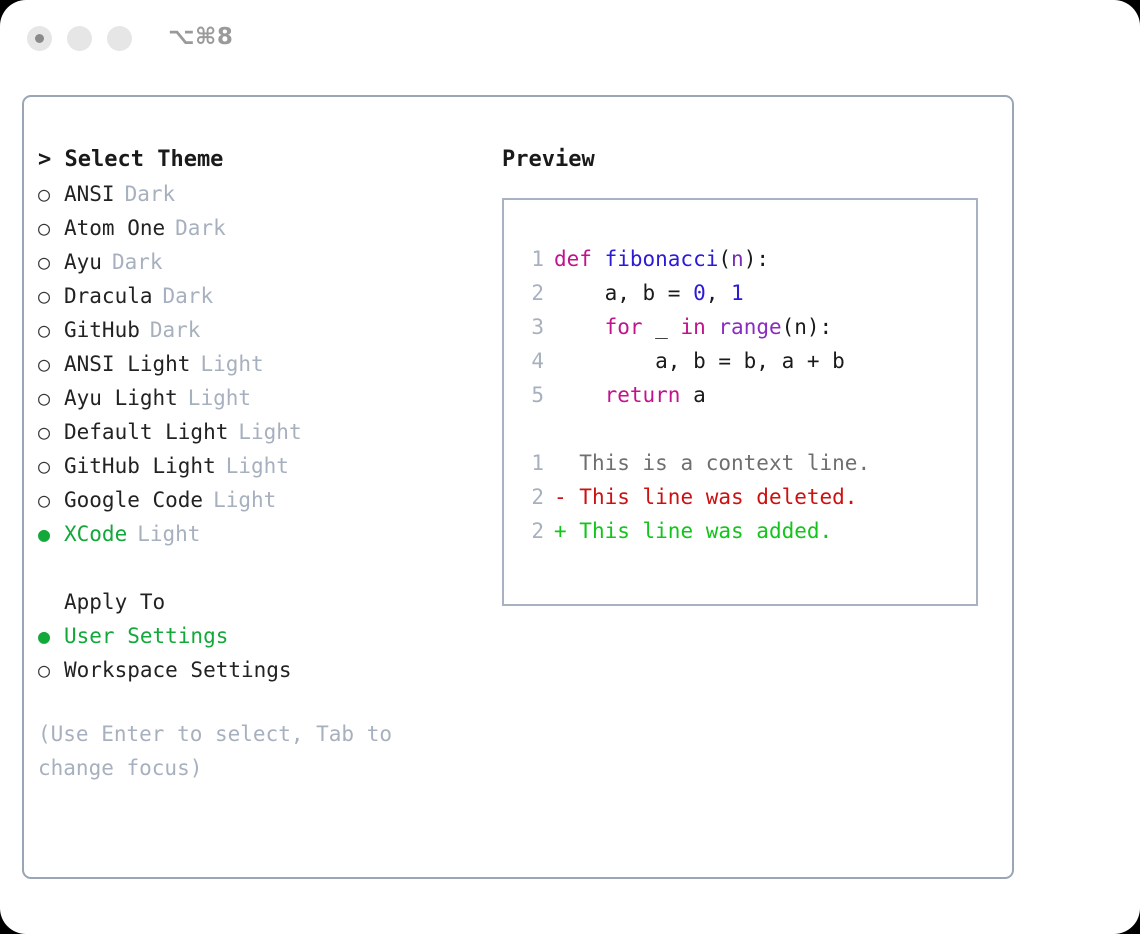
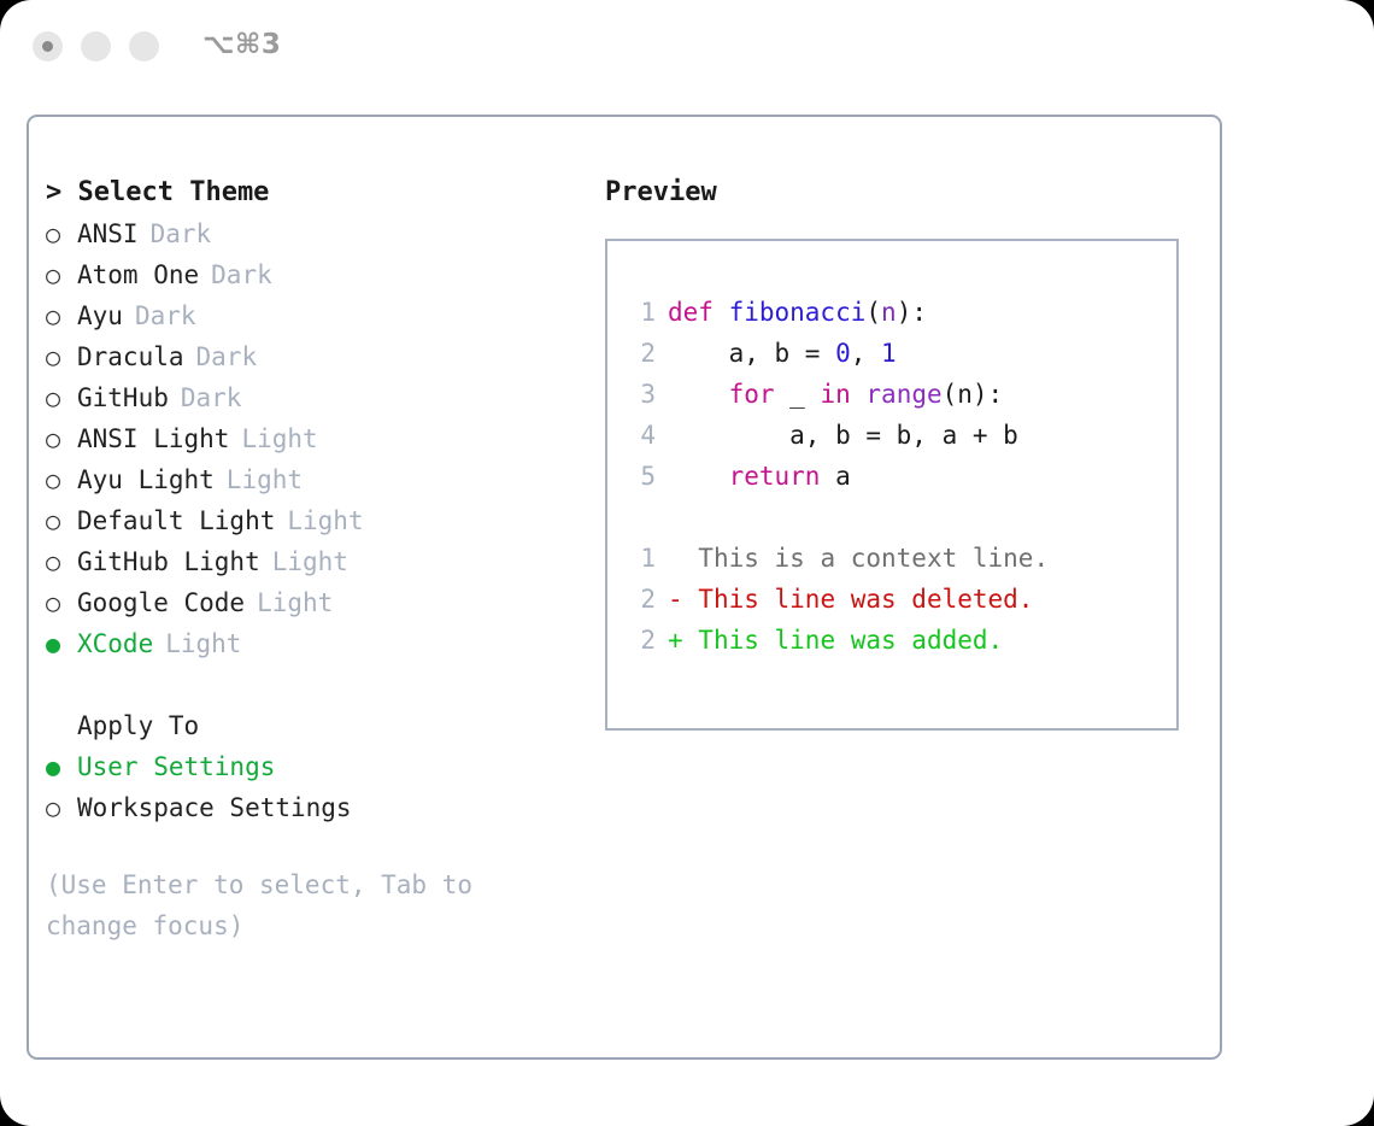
- ⌥⌘8
+ ⌥⌘3
  > Select Theme
  ○ ANSI Dark
  ○ Atom One Dark
  ○ Ayu Dark
  ○ Dracula Dark
  ○ GitHub Dark
  ○ ANSI Light Light
  ○ Ayu Light Light
  ○ Default Light Light
  ○ GitHub Light Light
  ○ Google Code Light
  ● XCode Light
  Apply To
  ● User Settings
  ○ Workspace Settings
  (Use Enter to select, Tab to change focus)
  Preview
  1 def fibonacci(n):
  2 a, b = 0, 1
  3 for _ in range(n):
  4 a, b = b, a + b
  5 return a
  1 This is a context line.
  2 - This line was deleted.
  2 + This line was added.
